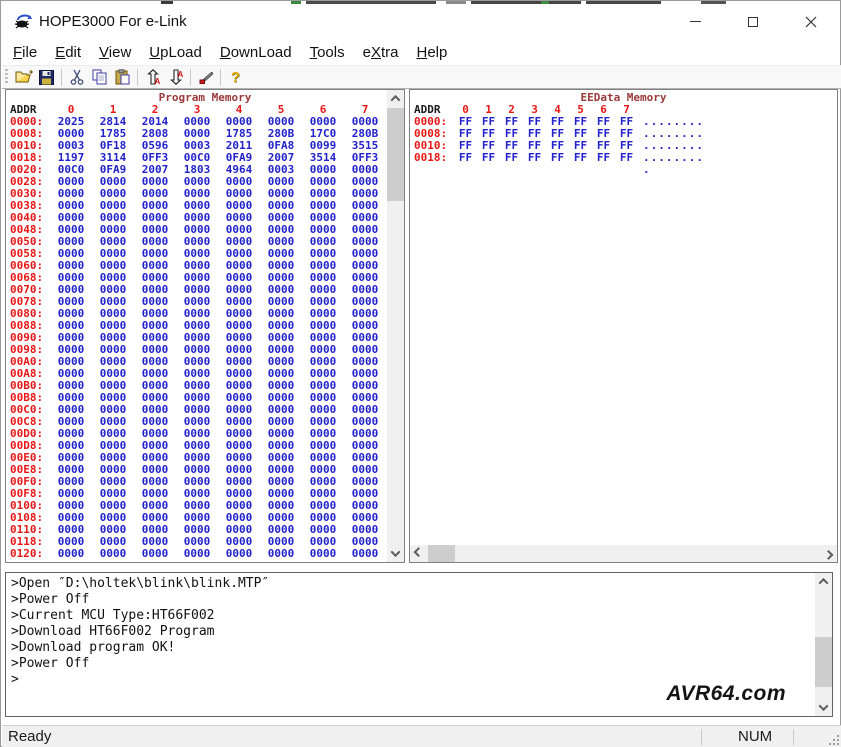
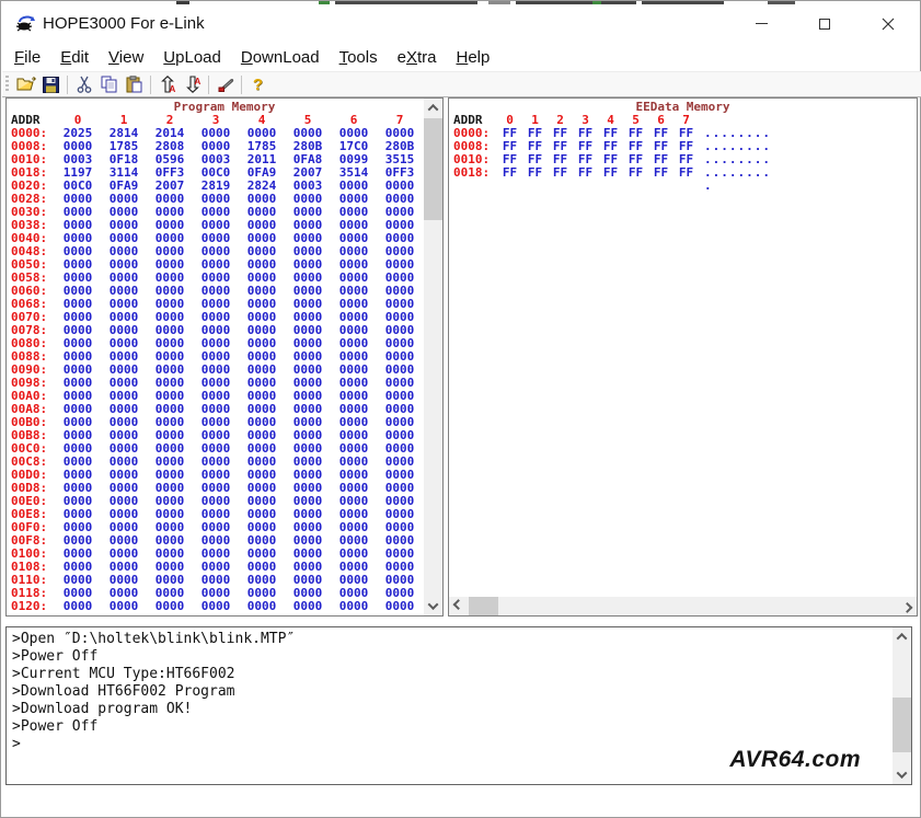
  HOPE3000 For e-Link
  File
  Edit
  View
  UpLoad
  DownLoad
  Tools
  eXtra
  Help
  A
  A
  ?
  Program Memory
  ADDR
  0
  1
  2
  3
  4
  5
  6
  7
  0000:
  2025
  2814
  2014
  0000
  0000
  0000
  0000
  0000
  0008:
  0000
  1785
  2808
  0000
  1785
  280B
  17C0
  280B
  0010:
  0003
  0F18
  0596
  0003
  2011
  0FA8
  0099
  3515
  0018:
  1197
  3114
  0FF3
  00C0
  0FA9
  2007
  3514
  0FF3
  0020:
  00C0
  0FA9
  2007
- 1803
+ 2819
- 4964
+ 2824
  0003
  0000
  0000
  0028:
  0000
  0000
  0000
  0000
  0000
  0000
  0000
  0000
  0030:
  0000
  0000
  0000
  0000
  0000
  0000
  0000
  0000
  0038:
  0000
  0000
  0000
  0000
  0000
  0000
  0000
  0000
  0040:
  0000
  0000
  0000
  0000
  0000
  0000
  0000
  0000
  0048:
  0000
  0000
  0000
  0000
  0000
  0000
  0000
  0000
  0050:
  0000
  0000
  0000
  0000
  0000
  0000
  0000
  0000
  0058:
  0000
  0000
  0000
  0000
  0000
  0000
  0000
  0000
  0060:
  0000
  0000
  0000
  0000
  0000
  0000
  0000
  0000
  0068:
  0000
  0000
  0000
  0000
  0000
  0000
  0000
  0000
  0070:
  0000
  0000
  0000
  0000
  0000
  0000
  0000
  0000
  0078:
  0000
  0000
  0000
  0000
  0000
  0000
  0000
  0000
  0080:
  0000
  0000
  0000
  0000
  0000
  0000
  0000
  0000
  0088:
  0000
  0000
  0000
  0000
  0000
  0000
  0000
  0000
  0090:
  0000
  0000
  0000
  0000
  0000
  0000
  0000
  0000
  0098:
  0000
  0000
  0000
  0000
  0000
  0000
  0000
  0000
  00A0:
  0000
  0000
  0000
  0000
  0000
  0000
  0000
  0000
  00A8:
  0000
  0000
  0000
  0000
  0000
  0000
  0000
  0000
  00B0:
  0000
  0000
  0000
  0000
  0000
  0000
  0000
  0000
  00B8:
  0000
  0000
  0000
  0000
  0000
  0000
  0000
  0000
  00C0:
  0000
  0000
  0000
  0000
  0000
  0000
  0000
  0000
  00C8:
  0000
  0000
  0000
  0000
  0000
  0000
  0000
  0000
  00D0:
  0000
  0000
  0000
  0000
  0000
  0000
  0000
  0000
  00D8:
  0000
  0000
  0000
  0000
  0000
  0000
  0000
  0000
  00E0:
  0000
  0000
  0000
  0000
  0000
  0000
  0000
  0000
  00E8:
  0000
  0000
  0000
  0000
  0000
  0000
  0000
  0000
  00F0:
  0000
  0000
  0000
  0000
  0000
  0000
  0000
  0000
  00F8:
  0000
  0000
  0000
  0000
  0000
  0000
  0000
  0000
  0100:
  0000
  0000
  0000
  0000
  0000
  0000
  0000
  0000
  0108:
  0000
  0000
  0000
  0000
  0000
  0000
  0000
  0000
  0110:
  0000
  0000
  0000
  0000
  0000
  0000
  0000
  0000
  0118:
  0000
  0000
  0000
  0000
  0000
  0000
  0000
  0000
  0120:
  0000
  0000
  0000
  0000
  0000
  0000
  0000
  0000
  EEData Memory
  ADDR
  0
  1
  2
  3
  4
  5
  6
  7
  0000:
  FF
  FF
  FF
  FF
  FF
  FF
  FF
  FF
  ........
  0008:
  FF
  FF
  FF
  FF
  FF
  FF
  FF
  FF
  ........
  0010:
  FF
  FF
  FF
  FF
  FF
  FF
  FF
  FF
  ........
  0018:
  FF
  FF
  FF
  FF
  FF
  FF
  FF
  FF
  ........
  .
  >Open ″D:\holtek\blink\blink.MTP″
  >Power Off
  >Current MCU Type:HT66F002
  >Download HT66F002 Program
  >Download program OK!
  >Power Off
  >
  AVR64.com
- Ready
- NUM
